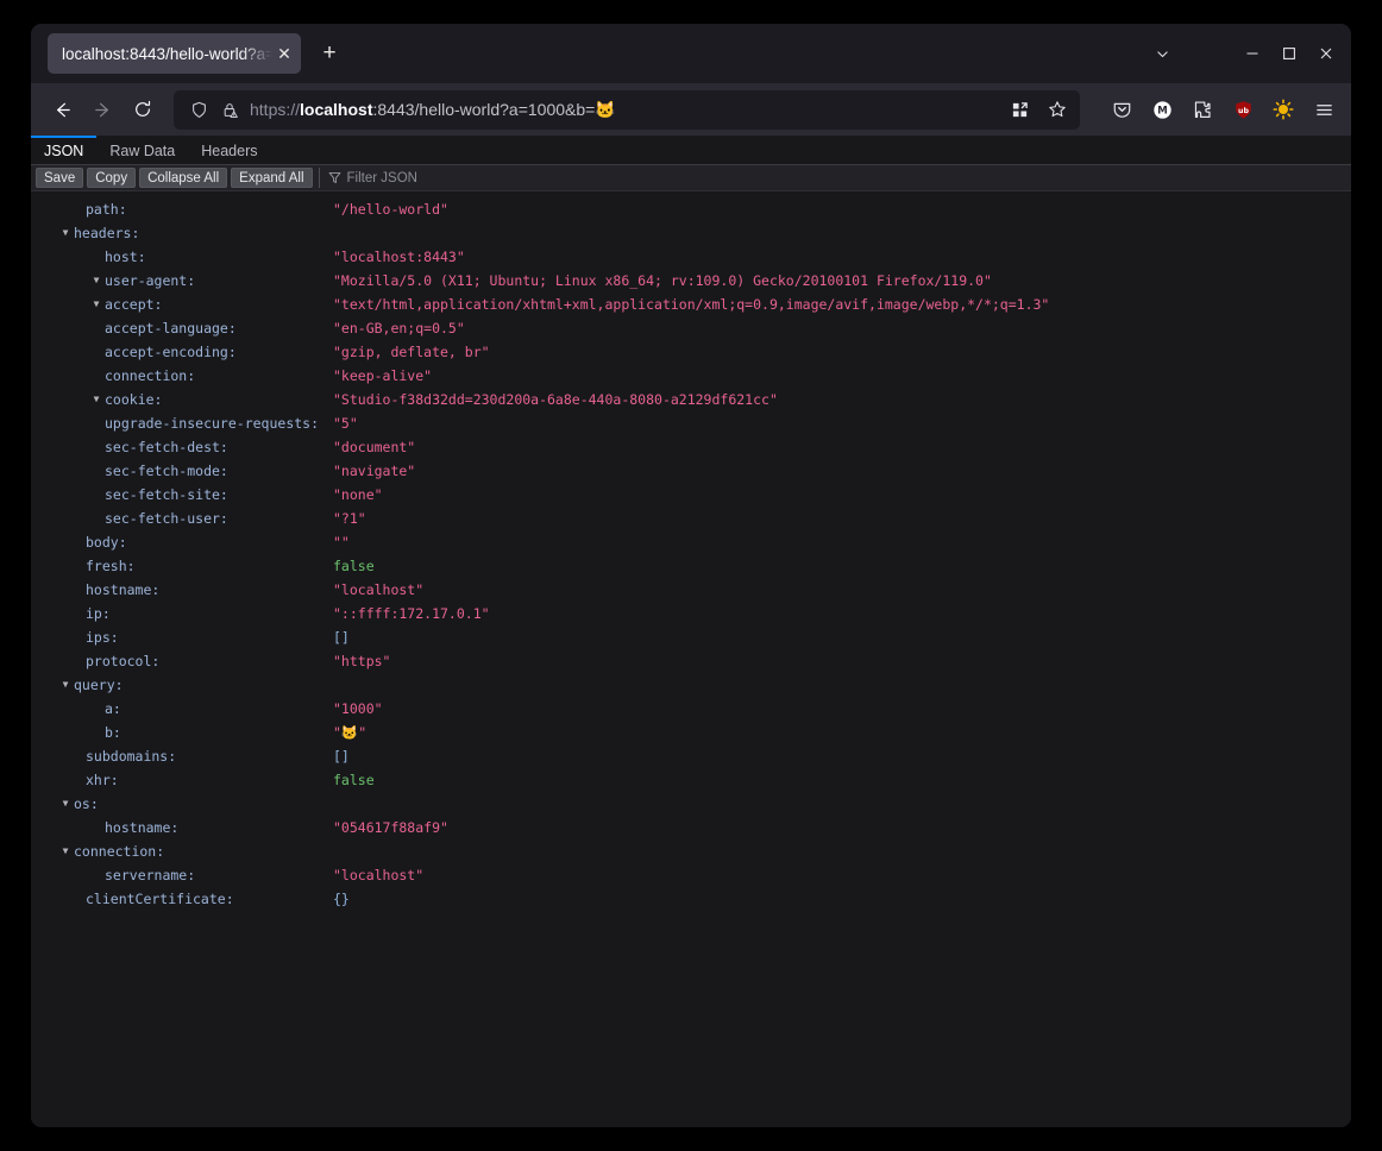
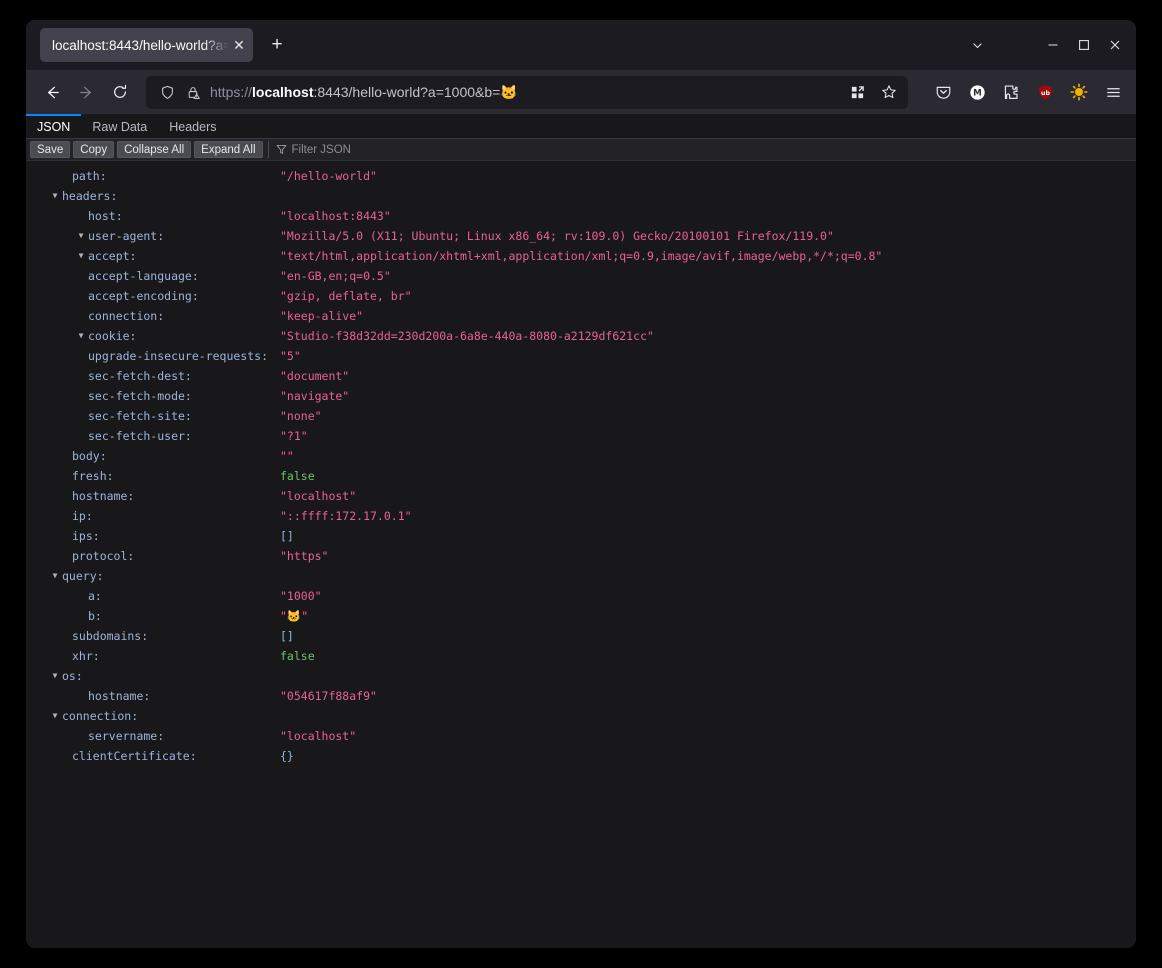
  localhost:8443/hello-world?a=
  ✕
  +
  https://localhost:8443/hello-world?a=1000&b=🐱
  M
  JSON
  Raw Data
  Headers
  Save
  Copy
  Collapse All
  Expand All
  Filter JSON
  path:
  "/hello-world"
  ▼
  headers:
  host:
  "localhost:8443"
  ▼
  user-agent:
  "Mozilla/5.0 (X11; Ubuntu; Linux x86_64; rv:109.0) Gecko/20100101 Firefox/119.0"
  ▼
  accept:
- "text/html,application/xhtml+xml,application/xml;q=0.9,image/avif,image/webp,*/*;q=1.3"
+ "text/html,application/xhtml+xml,application/xml;q=0.9,image/avif,image/webp,*/*;q=0.8"
  accept-language:
  "en-GB,en;q=0.5"
  accept-encoding:
  "gzip, deflate, br"
  connection:
  "keep-alive"
  ▼
  cookie:
  "Studio-f38d32dd=230d200a-6a8e-440a-8080-a2129df621cc"
  upgrade-insecure-requests:
  "5"
  sec-fetch-dest:
  "document"
  sec-fetch-mode:
  "navigate"
  sec-fetch-site:
  "none"
  sec-fetch-user:
  "?1"
  body:
  ""
  fresh:
  false
  hostname:
  "localhost"
  ip:
  "::ffff:172.17.0.1"
  ips:
  []
  protocol:
  "https"
  ▼
  query:
  a:
  "1000"
  b:
  "🐱"
  subdomains:
  []
  xhr:
  false
  ▼
  os:
  hostname:
  "054617f88af9"
  ▼
  connection:
  servername:
  "localhost"
  clientCertificate:
  {}
